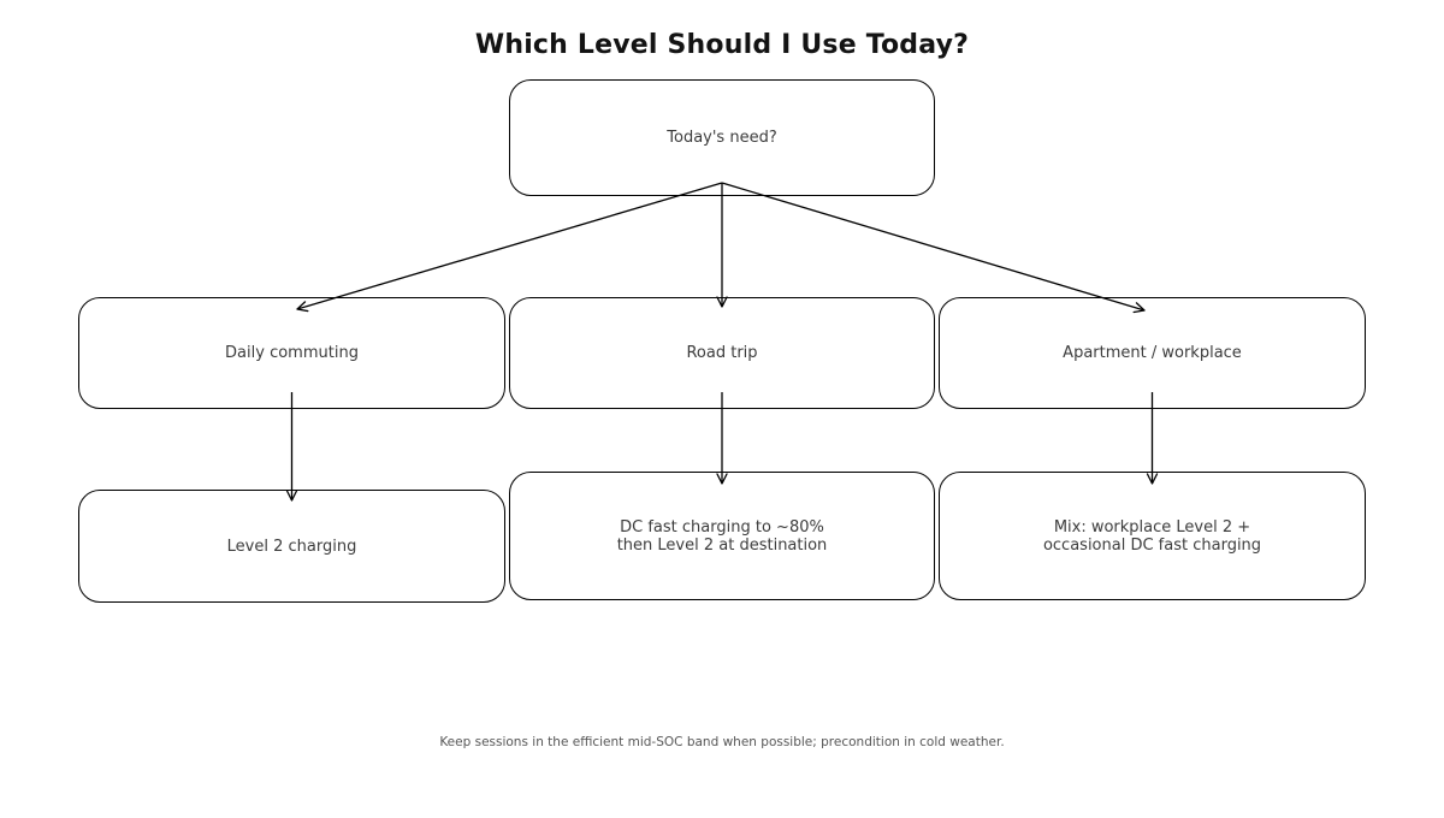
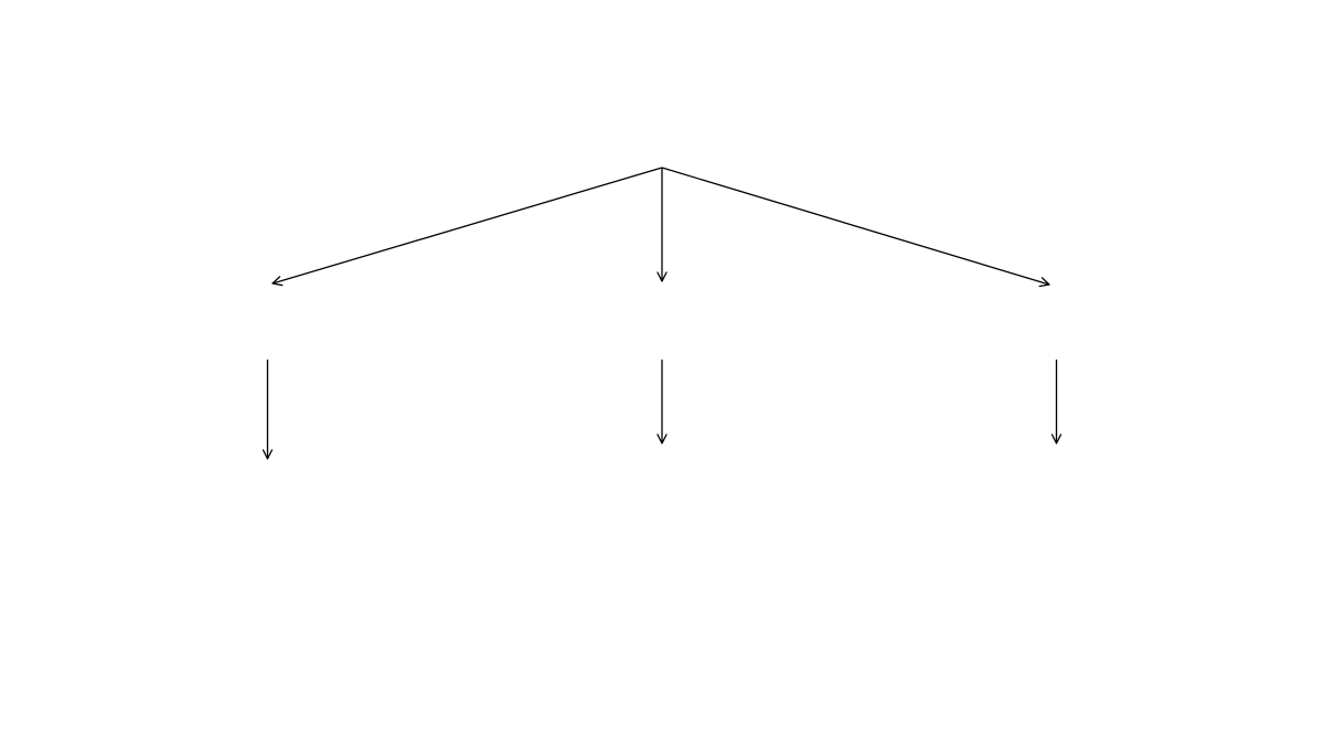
- Which Level Should I Use Today?
- Today's need?
- Daily commuting
- Road trip
- Apartment / workplace
- Level 2 charging
- DC fast charging to ~80%
- then Level 2 at destination
- Mix: workplace Level 2 +
- occasional DC fast charging
- Keep sessions in the efficient mid-SOC band when possible; precondition in cold weather.
